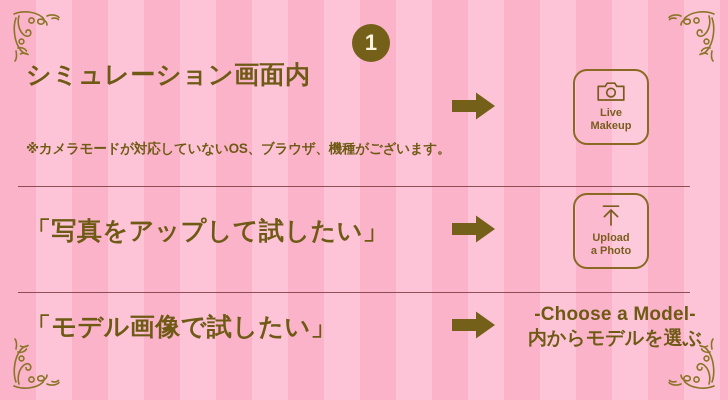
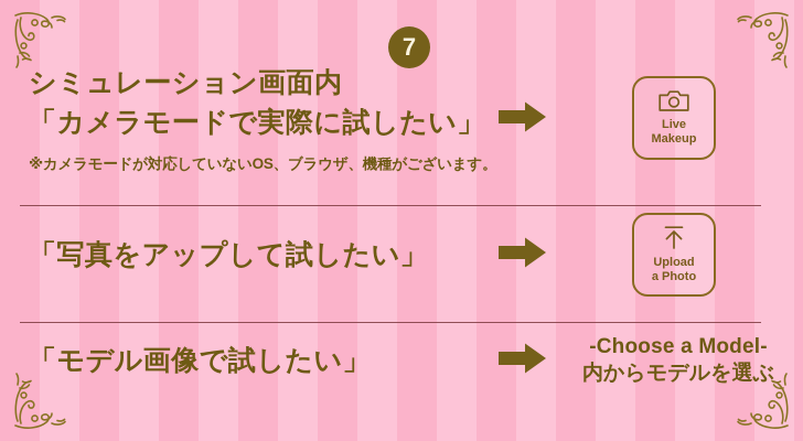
- 1
+ 7
  シミュレーション画面内
+ 「カメラモードで実際に試したい」
  ※カメラモードが対応していないOS、ブラウザ、機種がございます。
  Live
  Makeup
  「写真をアップして試したい」
  Upload
  a Photo
  「モデル画像で試したい」
  -Choose a Model-
  内からモデルを選ぶ
